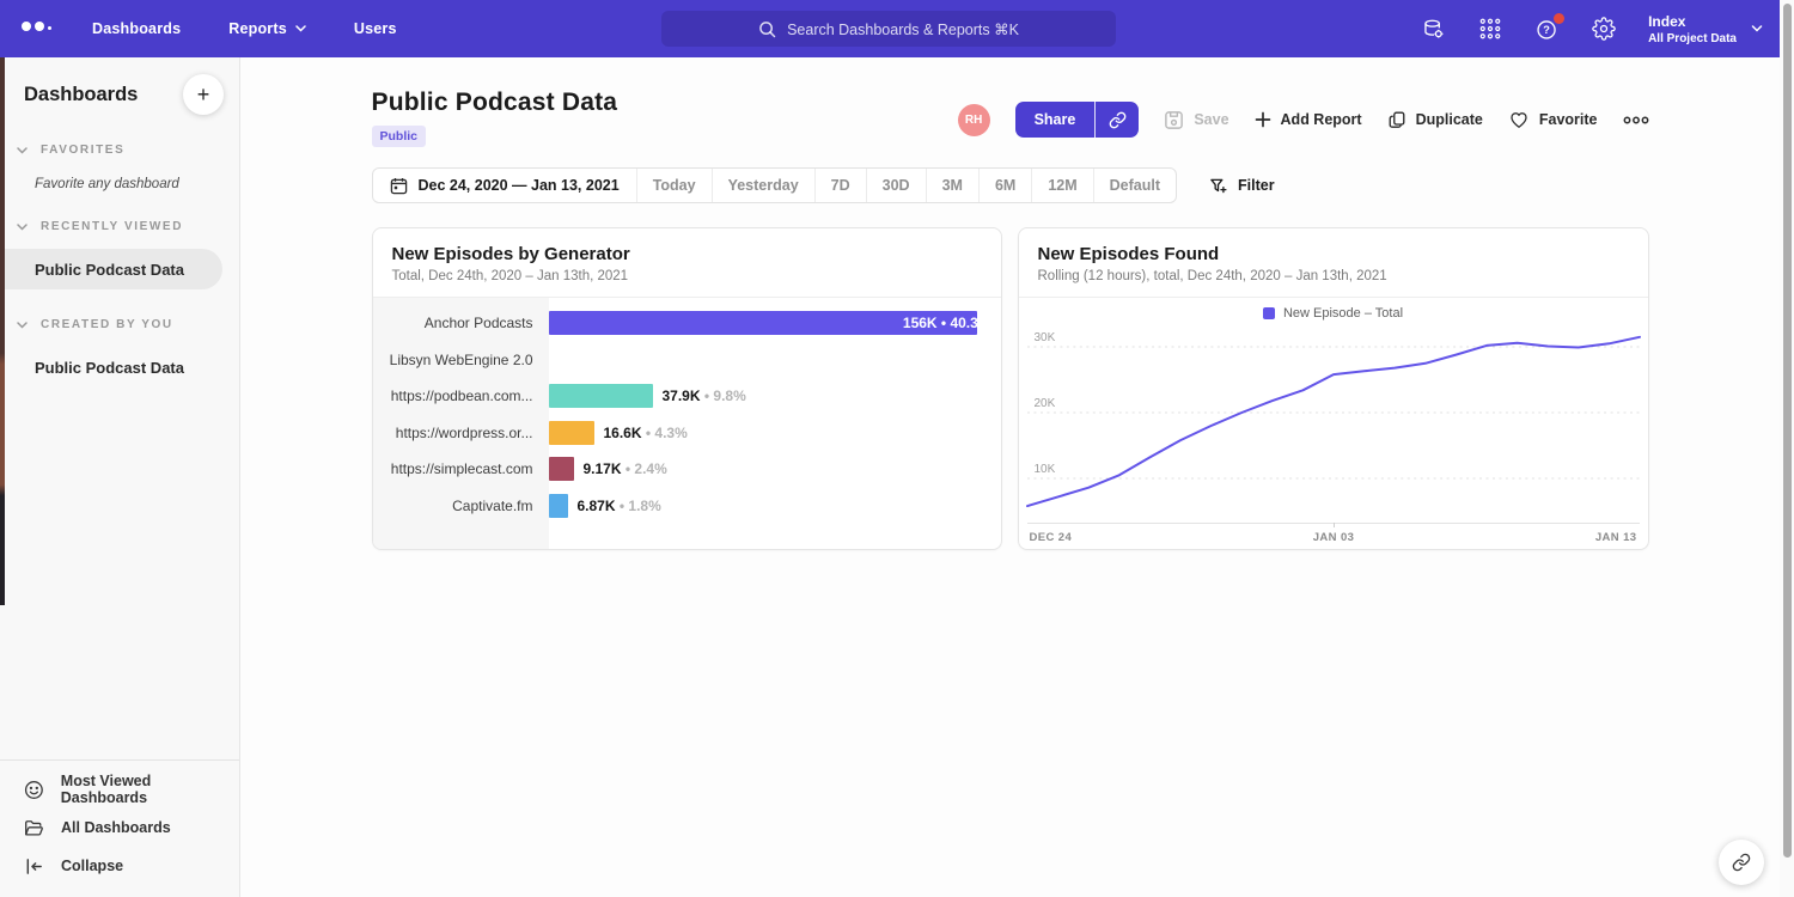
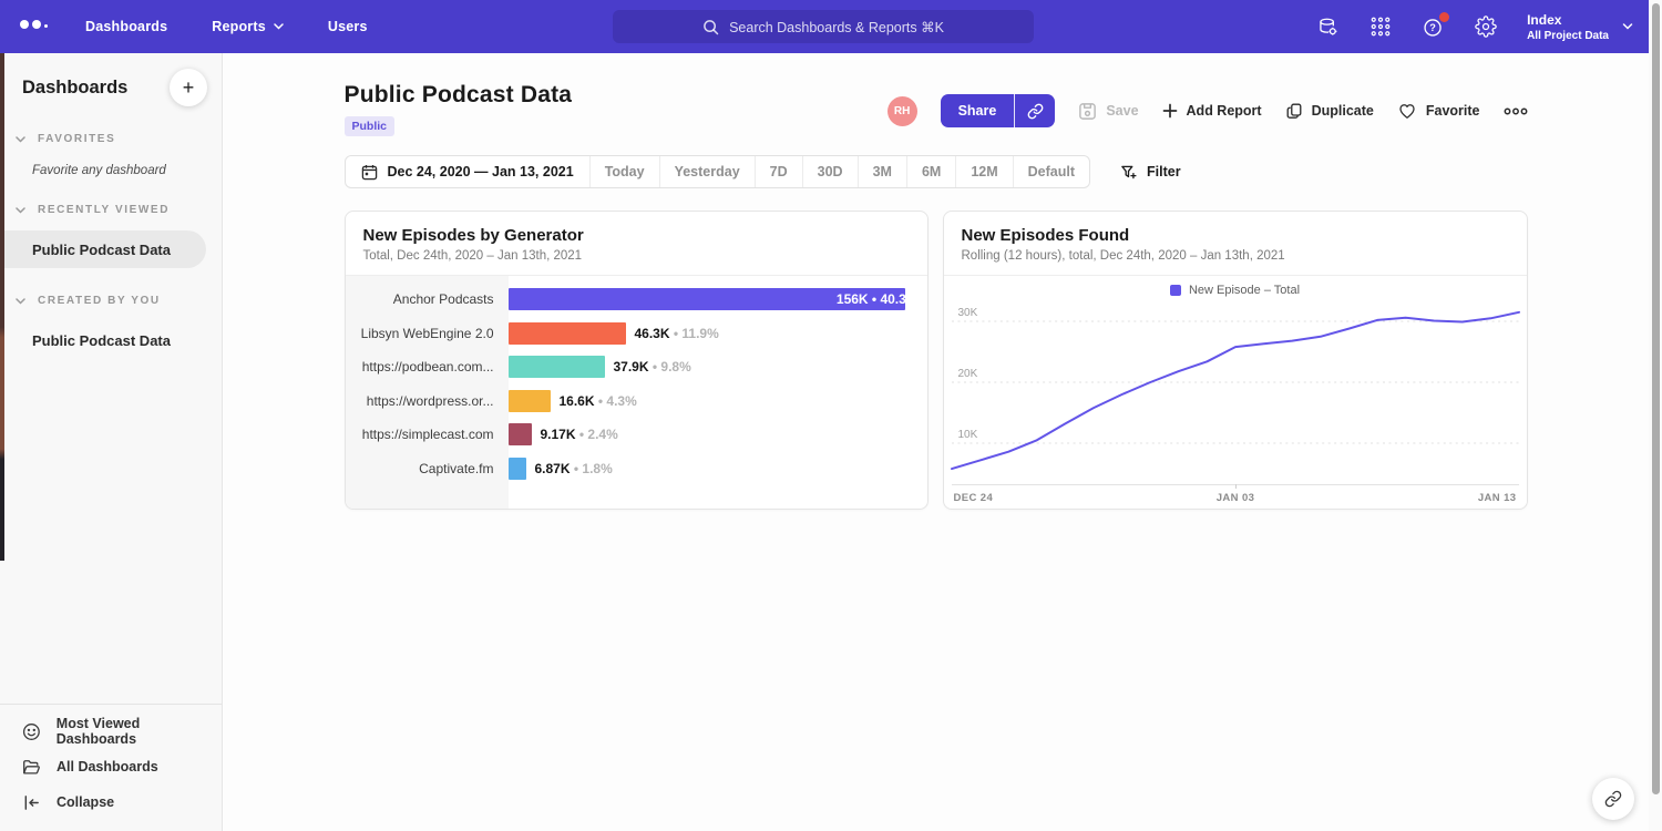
  Dashboards
  Reports
  Users
  Search Dashboards & Reports ⌘K
  ?
  Index
  All Project Data
  Dashboards
  +
  FAVORITES
  Favorite any dashboard
  RECENTLY VIEWED
  Public Podcast Data
  CREATED BY YOU
  Public Podcast Data
  Most Viewed Dashboards
  All Dashboards
  Collapse
  Public Podcast Data
  Public
  RH
  Share
  Save
  Add Report
  Duplicate
  Favorite
  Dec 24, 2020 — Jan 13, 2021
  Today
  Yesterday
  7D
  30D
  3M
  6M
  12M
  Default
  Filter
  New Episodes by Generator
  Total, Dec 24th, 2020 – Jan 13th, 2021
  Anchor Podcasts
  156K • 40.3%
  Libsyn WebEngine 2.0
+ 46.3K • 11.9%
  https://podbean.com...
  37.9K • 9.8%
  https://wordpress.or...
  16.6K • 4.3%
  https://simplecast.com
  9.17K • 2.4%
  Captivate.fm
  6.87K • 1.8%
  New Episodes Found
  Rolling (12 hours), total, Dec 24th, 2020 – Jan 13th, 2021
  New Episode – Total
  10K
  20K
  30K
  DEC 24
  JAN 03
  JAN 13
